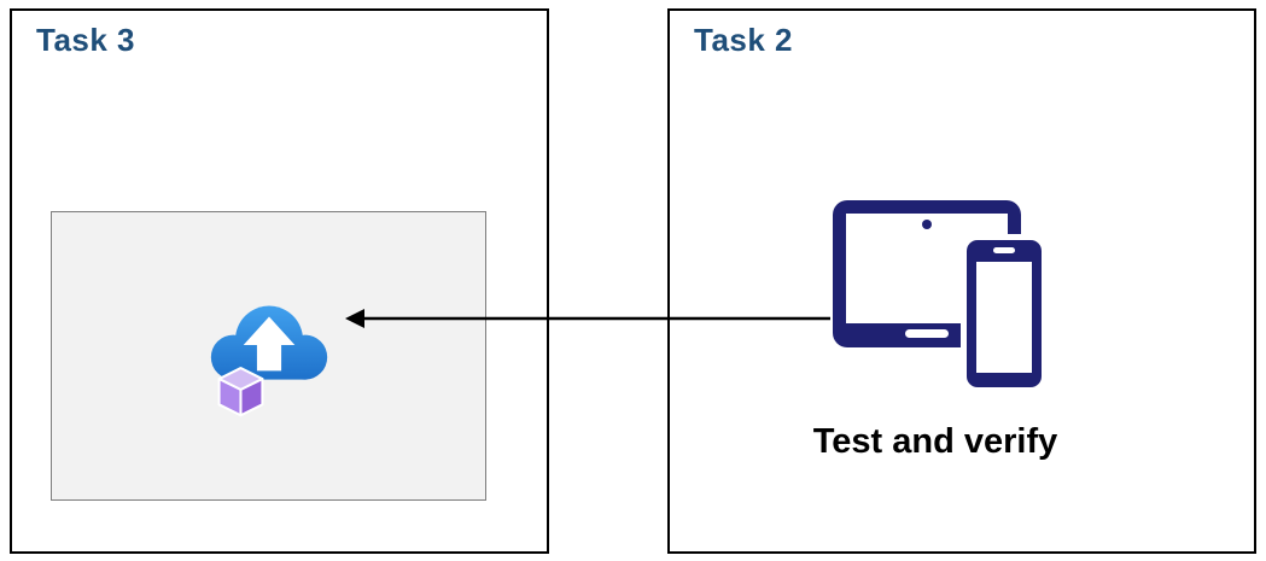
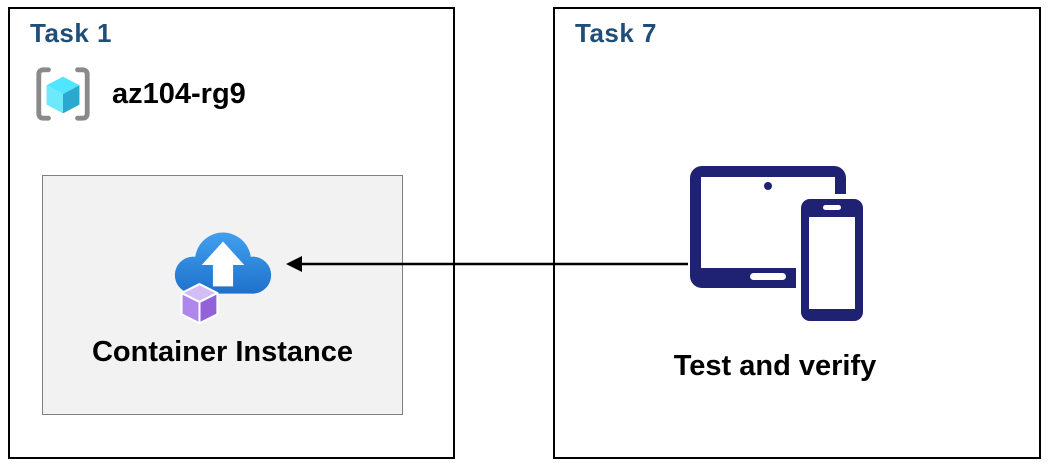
- Task 3
+ Task 1
+ az104-rg9
+ Container Instance
- Task 2
+ Task 7
  Test and verify
